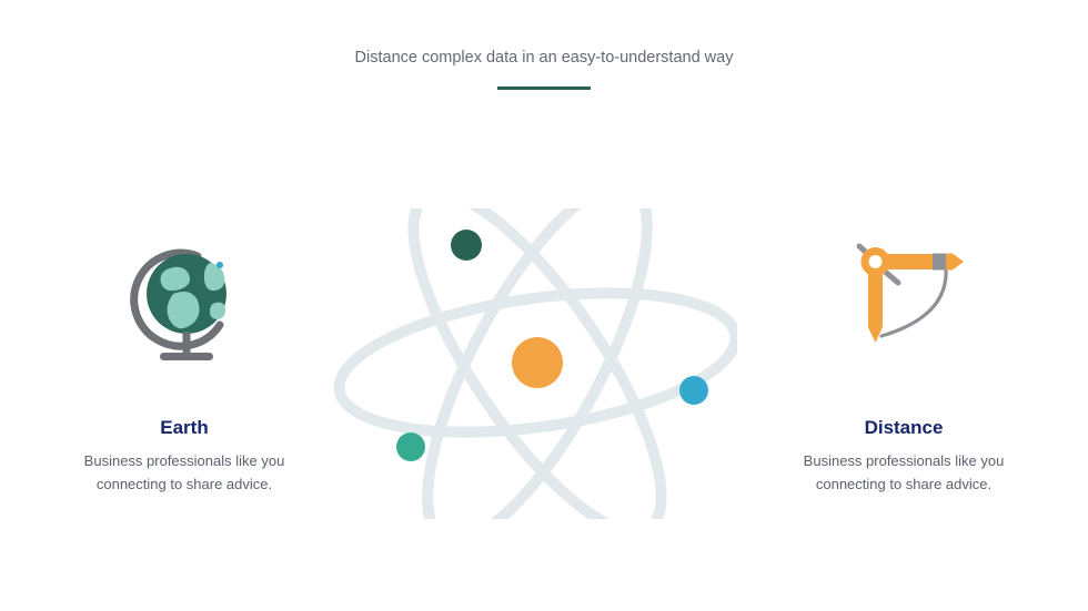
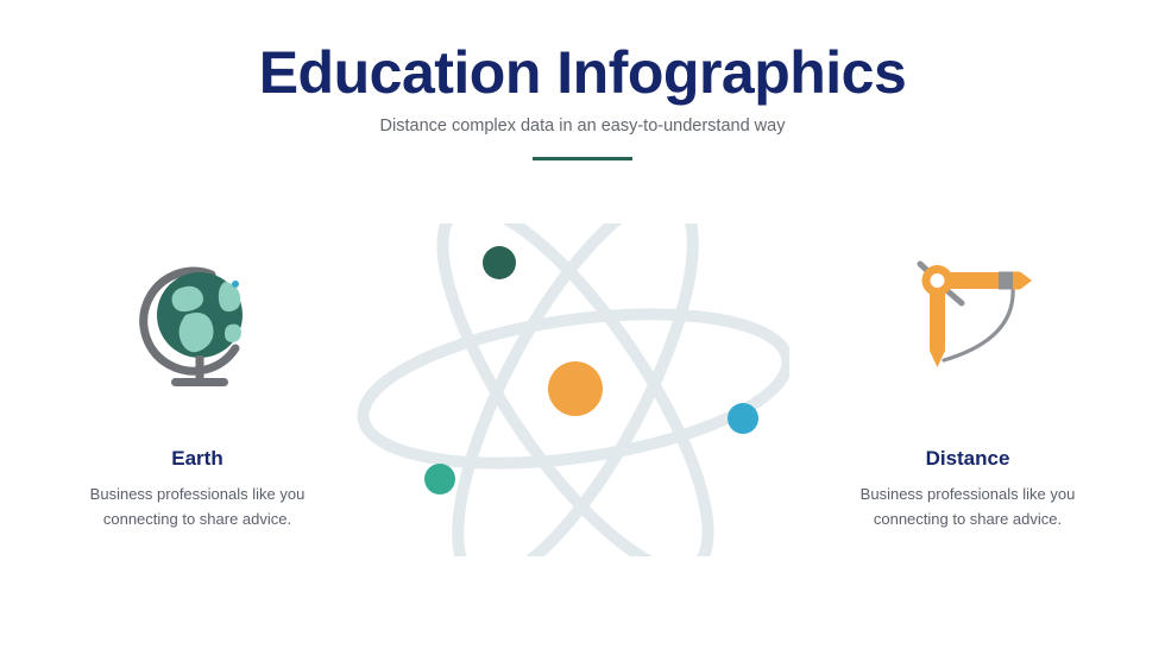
+ Education Infographics
  Distance complex data in an easy-to-understand way
  Earth
  Business professionals like you connecting to share advice.
  Distance
  Business professionals like you connecting to share advice.
